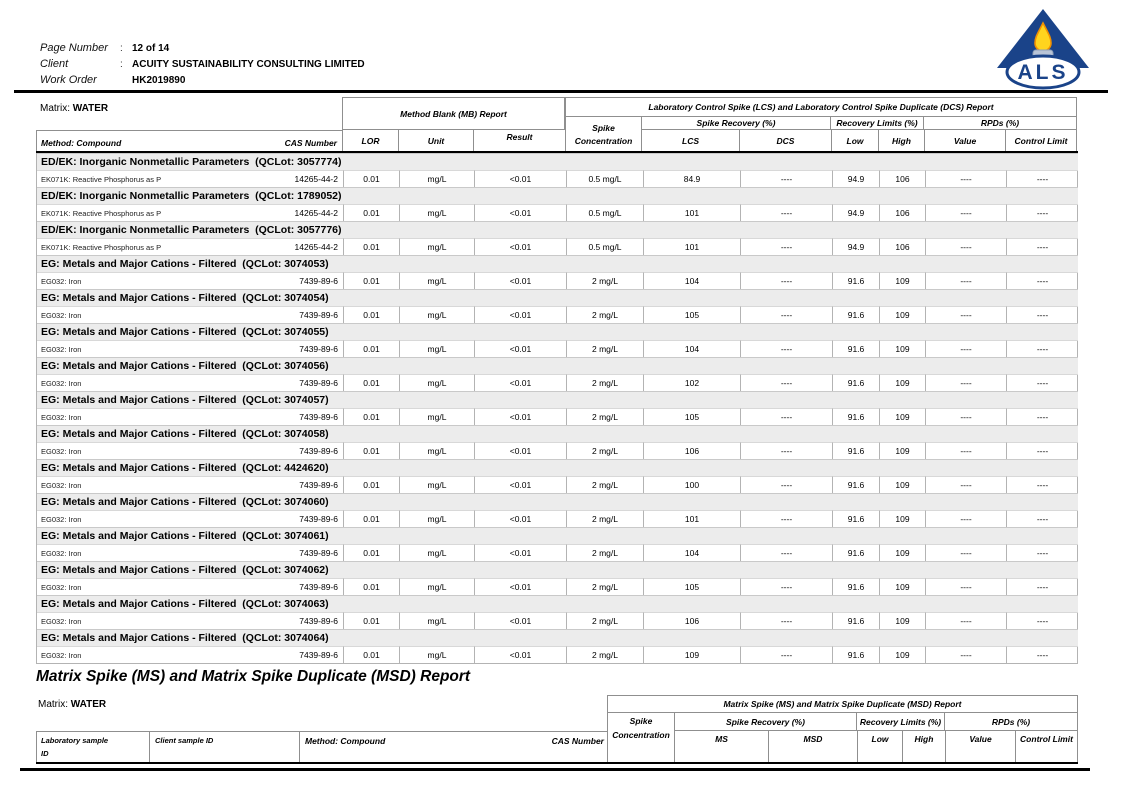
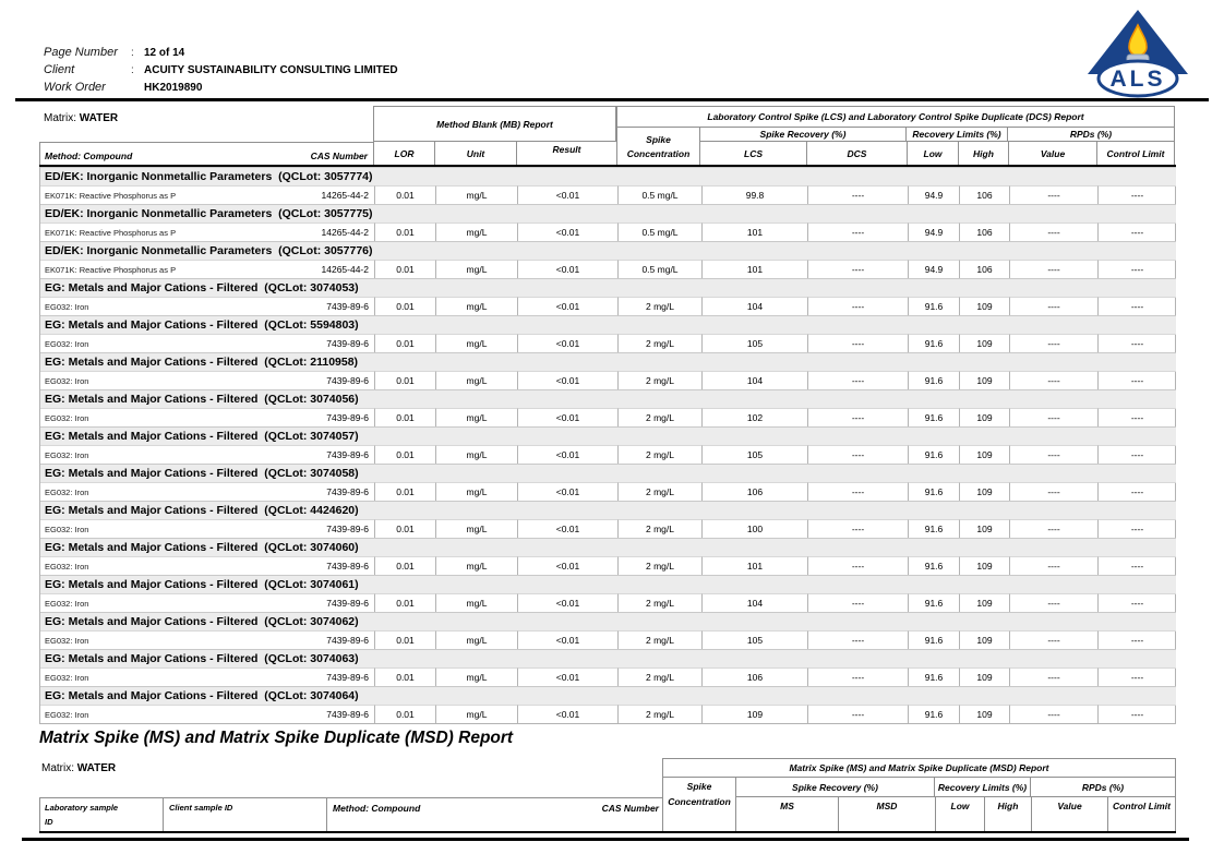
  Page Number
  :
  12 of 14
  Client
  :
  ACUITY SUSTAINABILITY CONSULTING LIMITED
  Work Order
  HK2019890
  ALS
  Matrix: WATER
  Method Blank (MB) Report
  Laboratory Control Spike (LCS) and Laboratory Control Spike Duplicate (DCS) Report
  Spike
  Concentration
  Spike Recovery (%)
  Recovery Limits (%)
  RPDs (%)
  Method: Compound
  CAS Number
  LOR
  Unit
  Result
  LCS
  DCS
  Low
  High
  Value
  Control Limit
  ED/EK: Inorganic Nonmetallic Parameters (QCLot: 3057774)
  EK071K: Reactive Phosphorus as P
  14265-44-2
  0.01
  mg/L
  <0.01
  0.5 mg/L
- 84.9
+ 99.8
  ----
  94.9
  106
  ----
  ----
- ED/EK: Inorganic Nonmetallic Parameters (QCLot: 1789052)
+ ED/EK: Inorganic Nonmetallic Parameters (QCLot: 3057775)
  EK071K: Reactive Phosphorus as P
  14265-44-2
  0.01
  mg/L
  <0.01
  0.5 mg/L
  101
  ----
  94.9
  106
  ----
  ----
  ED/EK: Inorganic Nonmetallic Parameters (QCLot: 3057776)
  EK071K: Reactive Phosphorus as P
  14265-44-2
  0.01
  mg/L
  <0.01
  0.5 mg/L
  101
  ----
  94.9
  106
  ----
  ----
  EG: Metals and Major Cations - Filtered (QCLot: 3074053)
  EG032: Iron
  7439-89-6
  0.01
  mg/L
  <0.01
  2 mg/L
  104
  ----
  91.6
  109
  ----
  ----
- EG: Metals and Major Cations - Filtered (QCLot: 3074054)
+ EG: Metals and Major Cations - Filtered (QCLot: 5594803)
  EG032: Iron
  7439-89-6
  0.01
  mg/L
  <0.01
  2 mg/L
  105
  ----
  91.6
  109
  ----
  ----
- EG: Metals and Major Cations - Filtered (QCLot: 3074055)
+ EG: Metals and Major Cations - Filtered (QCLot: 2110958)
  EG032: Iron
  7439-89-6
  0.01
  mg/L
  <0.01
  2 mg/L
  104
  ----
  91.6
  109
  ----
  ----
  EG: Metals and Major Cations - Filtered (QCLot: 3074056)
  EG032: Iron
  7439-89-6
  0.01
  mg/L
  <0.01
  2 mg/L
  102
  ----
  91.6
  109
  ----
  ----
  EG: Metals and Major Cations - Filtered (QCLot: 3074057)
  EG032: Iron
  7439-89-6
  0.01
  mg/L
  <0.01
  2 mg/L
  105
  ----
  91.6
  109
  ----
  ----
  EG: Metals and Major Cations - Filtered (QCLot: 3074058)
  EG032: Iron
  7439-89-6
  0.01
  mg/L
  <0.01
  2 mg/L
  106
  ----
  91.6
  109
  ----
  ----
  EG: Metals and Major Cations - Filtered (QCLot: 4424620)
  EG032: Iron
  7439-89-6
  0.01
  mg/L
  <0.01
  2 mg/L
  100
  ----
  91.6
  109
  ----
  ----
  EG: Metals and Major Cations - Filtered (QCLot: 3074060)
  EG032: Iron
  7439-89-6
  0.01
  mg/L
  <0.01
  2 mg/L
  101
  ----
  91.6
  109
  ----
  ----
  EG: Metals and Major Cations - Filtered (QCLot: 3074061)
  EG032: Iron
  7439-89-6
  0.01
  mg/L
  <0.01
  2 mg/L
  104
  ----
  91.6
  109
  ----
  ----
  EG: Metals and Major Cations - Filtered (QCLot: 3074062)
  EG032: Iron
  7439-89-6
  0.01
  mg/L
  <0.01
  2 mg/L
  105
  ----
  91.6
  109
  ----
  ----
  EG: Metals and Major Cations - Filtered (QCLot: 3074063)
  EG032: Iron
  7439-89-6
  0.01
  mg/L
  <0.01
  2 mg/L
  106
  ----
  91.6
  109
  ----
  ----
  EG: Metals and Major Cations - Filtered (QCLot: 3074064)
  EG032: Iron
  7439-89-6
  0.01
  mg/L
  <0.01
  2 mg/L
  109
  ----
  91.6
  109
  ----
  ----
  Matrix Spike (MS) and Matrix Spike Duplicate (MSD) Report
  Matrix: WATER
  Matrix Spike (MS) and Matrix Spike Duplicate (MSD) Report
  Spike
  Concentration
  Spike Recovery (%)
  Recovery Limits (%)
  RPDs (%)
  Laboratory sample
  ID
  Client sample ID
  Method: Compound
  CAS Number
  MS
  MSD
  Low
  High
  Value
  Control Limit
